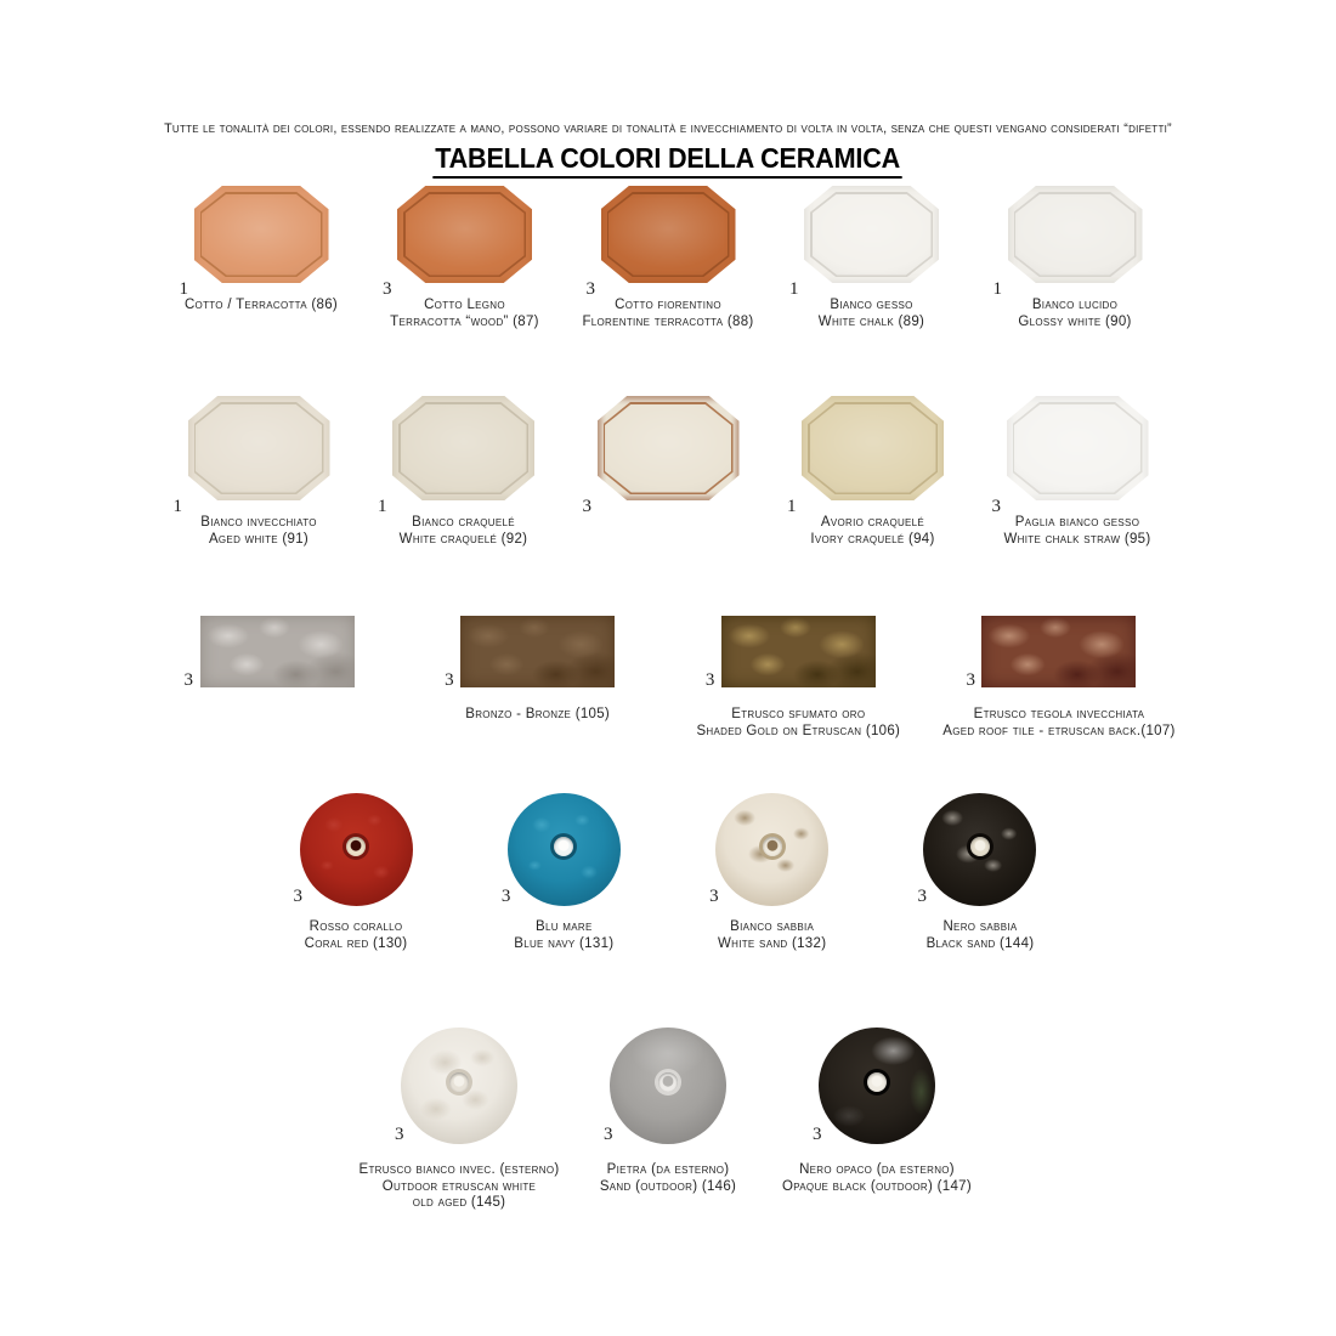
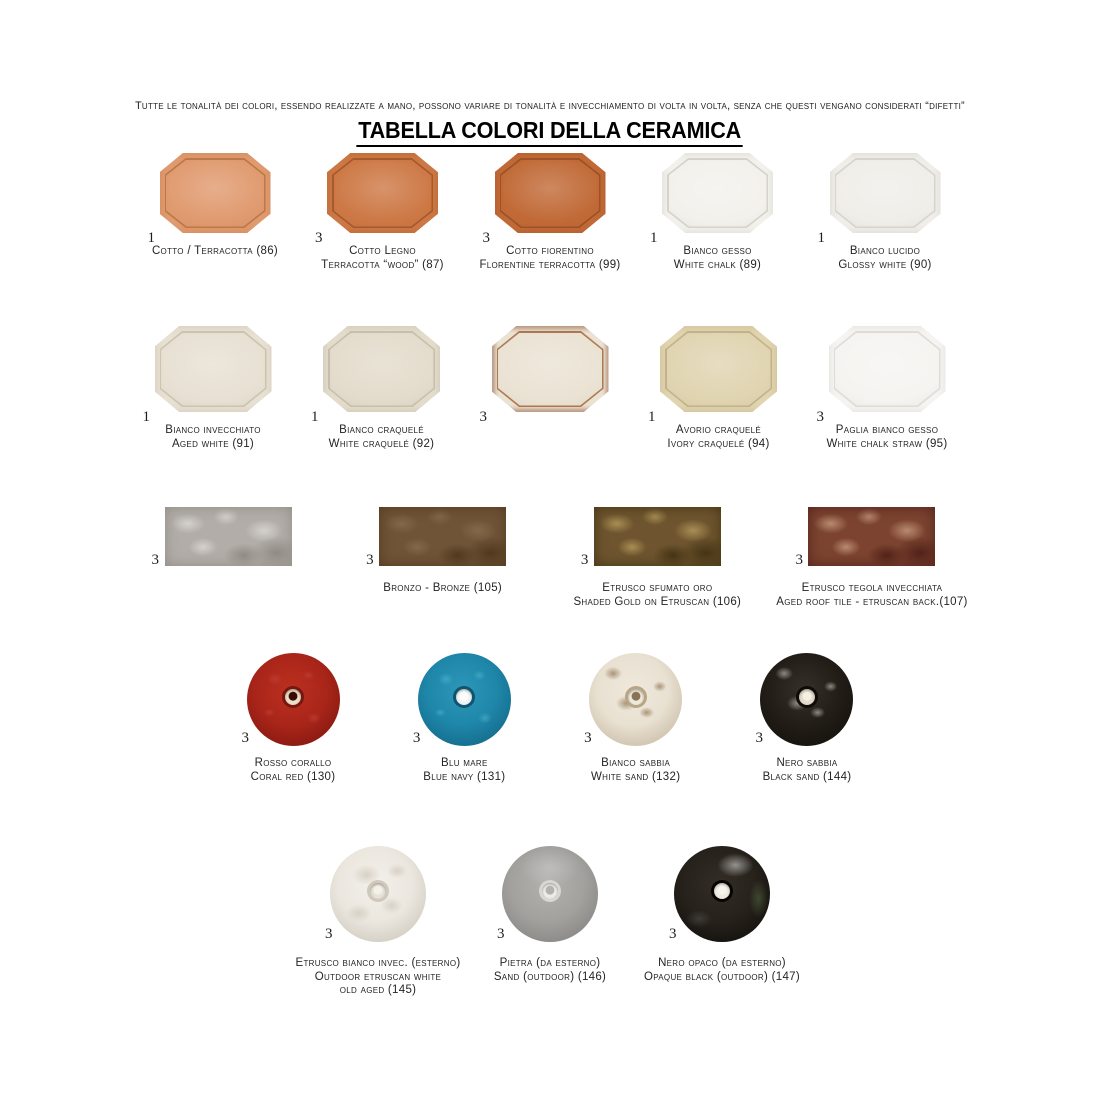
  Tutte le tonalità dei colori, essendo realizzate a mano, possono variare di tonalità e invecchiamento di volta in volta, senza che questi vengano considerati “difetti”
  TABELLA COLORI DELLA CERAMICA
  1
  Cotto / Terracotta (86)
  3
  Cotto Legno
  Terracotta “wood” (87)
  3
  Cotto fiorentino
- Florentine terracotta (88)
+ Florentine terracotta (99)
  1
  Bianco gesso
  White chalk (89)
  1
  Bianco lucido
  Glossy white (90)
  1
  Bianco invecchiato
  Aged white (91)
  1
  Bianco craquelé
  White craquelé (92)
  3
  1
  Avorio craquelé
  Ivory craquelé (94)
  3
  Paglia bianco gesso
  White chalk straw (95)
  3
  3
  Bronzo - Bronze (105)
  3
  Etrusco sfumato oro
  Shaded Gold on Etruscan (106)
  3
  Etrusco tegola invecchiata
  Aged roof tile - etruscan back.(107)
  3
  Rosso corallo
  Coral red (130)
  3
  Blu mare
  Blue navy (131)
  3
  Bianco sabbia
  White sand (132)
  3
  Nero sabbia
  Black sand (144)
  3
  Etrusco bianco invec. (esterno)
  Outdoor etruscan white
  old aged (145)
  3
  Pietra (da esterno)
  Sand (outdoor) (146)
  3
  Nero opaco (da esterno)
  Opaque black (outdoor) (147)
